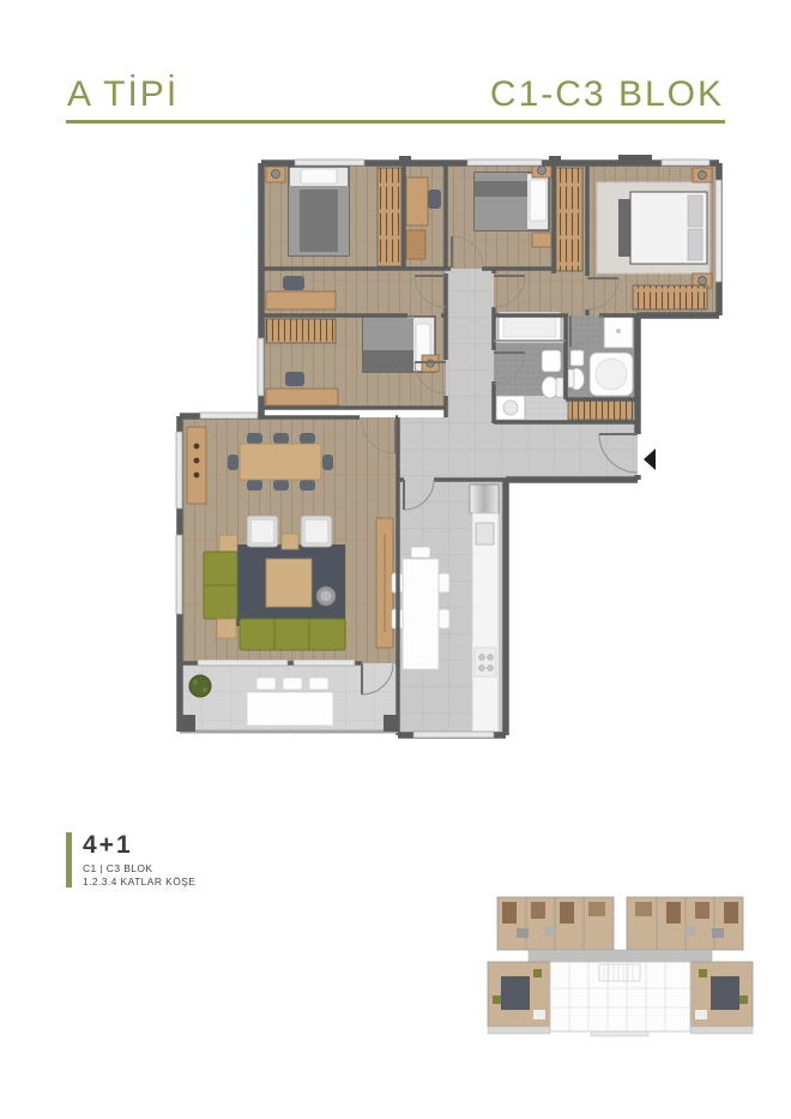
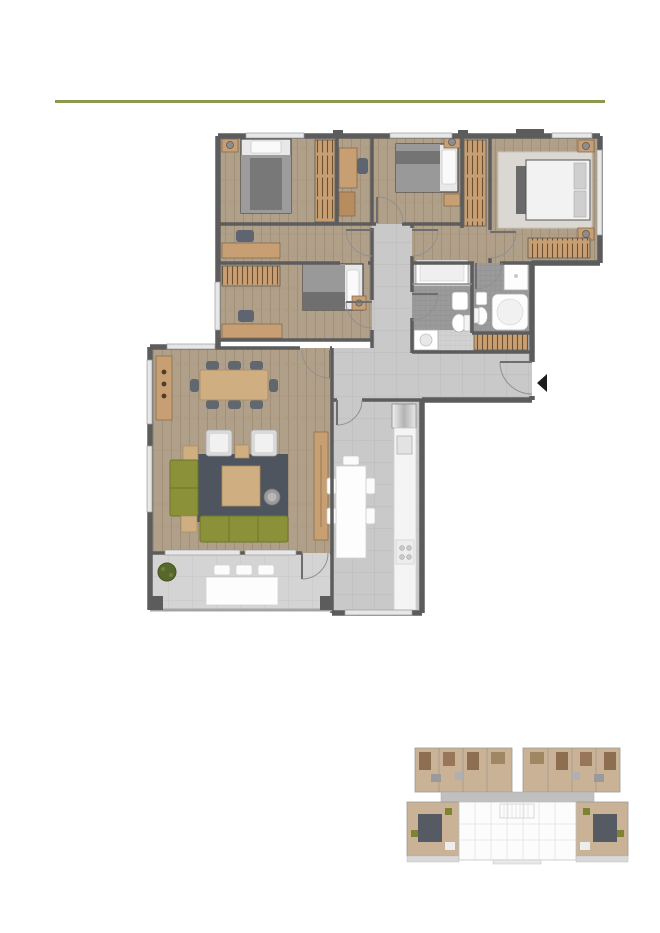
- A TİPİ
- C1-C3 BLOK
- 4+1
- C1 | C3 BLOK
- 1.2.3.4 KATLAR KÖŞE
